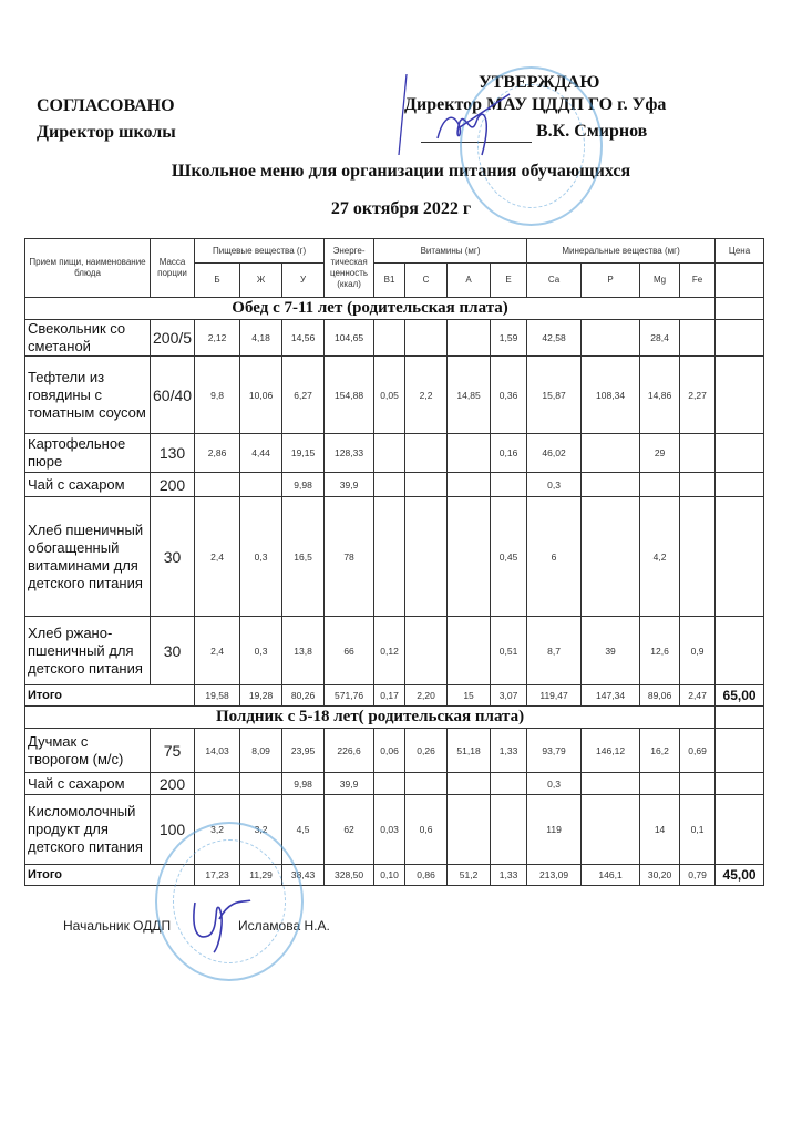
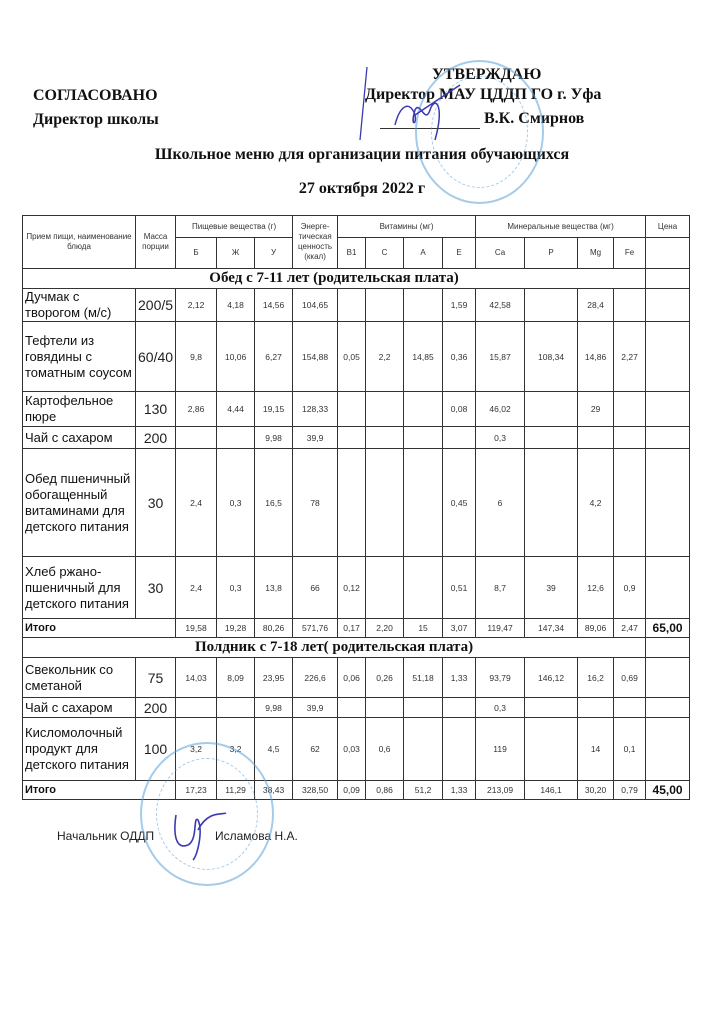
  СОГЛАСОВАНО
  Директор школы
  УТВЕРЖДАЮ
  ДиректорАУ ЦДДП ГО г. Уфа
  В.К. Смирнов
  Школьное меню для организации питания обучающихся
  27 октября 2022 г
  Прием пищи, наименование блюда	Масса порции	Пищевые вещества (г)	Энерге-тическая ценность (ккал)	Витамины (мг)	Минеральные вещества (мг)	Цена
  Б	Ж	У	B1	C	A	E	Ca	P	Mg	Fe
  Обед с 7-11 лет (родительская плата)
- Свекольник со сметаной	200/5	2,12	4,18	14,56	104,65				1,59	42,58		28,4
+ Дучмак с творогом (м/с)	200/5	2,12	4,18	14,56	104,65				1,59	42,58		28,4
  Тефтели из говядины с томатным соусом	60/40	9,8	10,06	6,27	154,88	0,05	2,2	14,85	0,36	15,87	108,34	14,86	2,27
- Картофельное пюре	130	2,86	4,44	19,15	128,33				0,16	46,02		29
+ Картофельное пюре	130	2,86	4,44	19,15	128,33				0,08	46,02		29
  Чай с сахаром	200			9,98	39,9					0,3
- Хлеб пшеничный обогащенный витаминами для детского питания	30	2,4	0,3	16,5	78				0,45	6		4,2
+ Обед пшеничный обогащенный витаминами для детского питания	30	2,4	0,3	16,5	78				0,45	6		4,2
  Хлеб ржано-пшеничный для детского питания	30	2,4	0,3	13,8	66	0,12			0,51	8,7	39	12,6	0,9
  Итого	19,58	19,28	80,26	571,76	0,17	2,20	15	3,07	119,47	147,34	89,06	2,47	65,00
- Полдник с 5-18 лет( родительская плата)
+ Полдник с 7-18 лет( родительская плата)
- Дучмак с творогом (м/с)	75	14,03	8,09	23,95	226,6	0,06	0,26	51,18	1,33	93,79	146,12	16,2	0,69
+ Свекольник со сметаной	75	14,03	8,09	23,95	226,6	0,06	0,26	51,18	1,33	93,79	146,12	16,2	0,69
  Чай с сахаром	200			9,98	39,9					0,3
  Кисломолочный продукт для детского питания	100	3,2	3,2	4,5	62	0,03	0,6			119		14	0,1
- Итого	17,23	11,29	38,43	328,50	0,10	0,86	51,2	1,33	213,09	146,1	30,20	0,79	45,00
+ Итого	17,23	11,29	38,43	328,50	0,09	0,86	51,2	1,33	213,09	146,1	30,20	0,79	45,00
  Начальник ОДДП
  Исламова Н.А.
